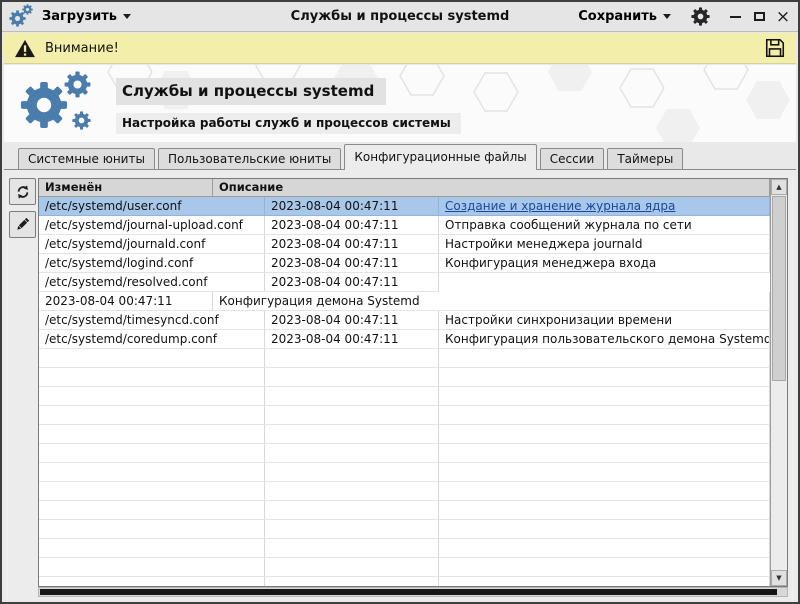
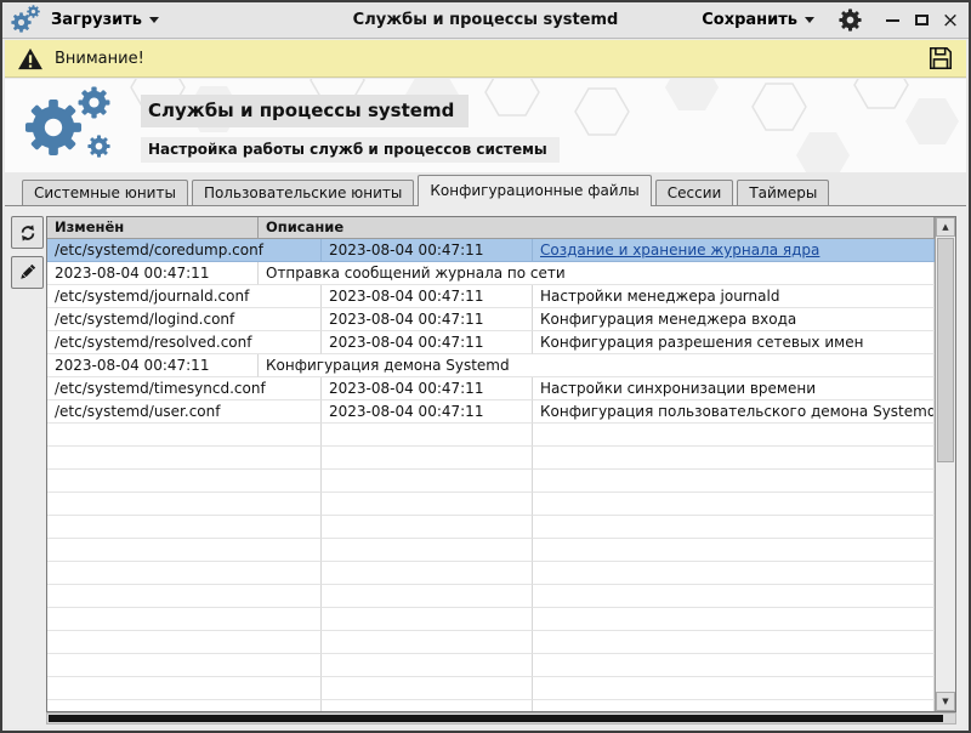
  Загрузить
  Службы и процессы systemd
  Сохранить
  ×
  Внимание!
  Службы и процессы systemd
  Настройка работы служб и процессов системы
  Системные юниты
  Пользовательские юниты
  Конфигурационные файлы
  Сессии
  Таймеры
  Изменён
  Описание
- /etc/systemd/user.conf
+ /etc/systemd/coredump.conf
  2023-08-04 00:47:11
  Создание и хранение журнала ядра
- /etc/systemd/journal-upload.conf
  2023-08-04 00:47:11
  Отправка сообщений журнала по сети
  /etc/systemd/journald.conf
  2023-08-04 00:47:11
  Настройки менеджера journald
  /etc/systemd/logind.conf
  2023-08-04 00:47:11
  Конфигурация менеджера входа
  /etc/systemd/resolved.conf
  2023-08-04 00:47:11
+ Конфигурация разрешения сетевых имен
  2023-08-04 00:47:11
  Конфигурация демона Systemd
  /etc/systemd/timesyncd.conf
  2023-08-04 00:47:11
  Настройки синхронизации времени
- /etc/systemd/coredump.conf
+ /etc/systemd/user.conf
  2023-08-04 00:47:11
  Конфигурация пользовательского демона Systemd
  ▲
  ▼
